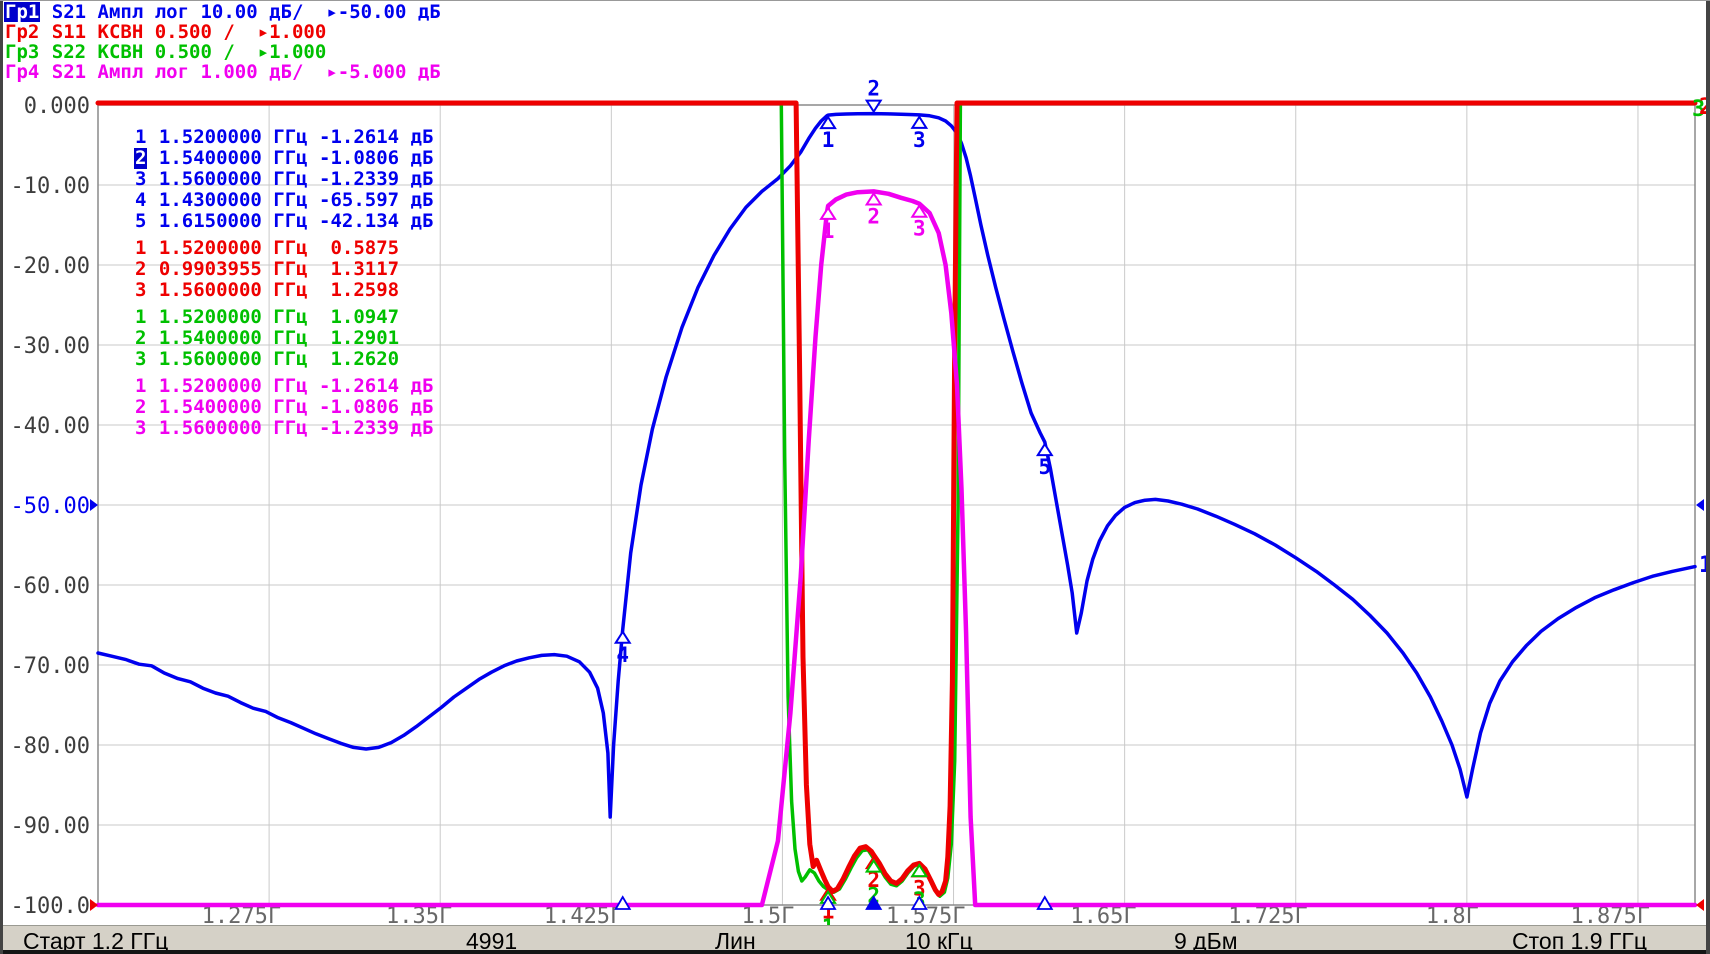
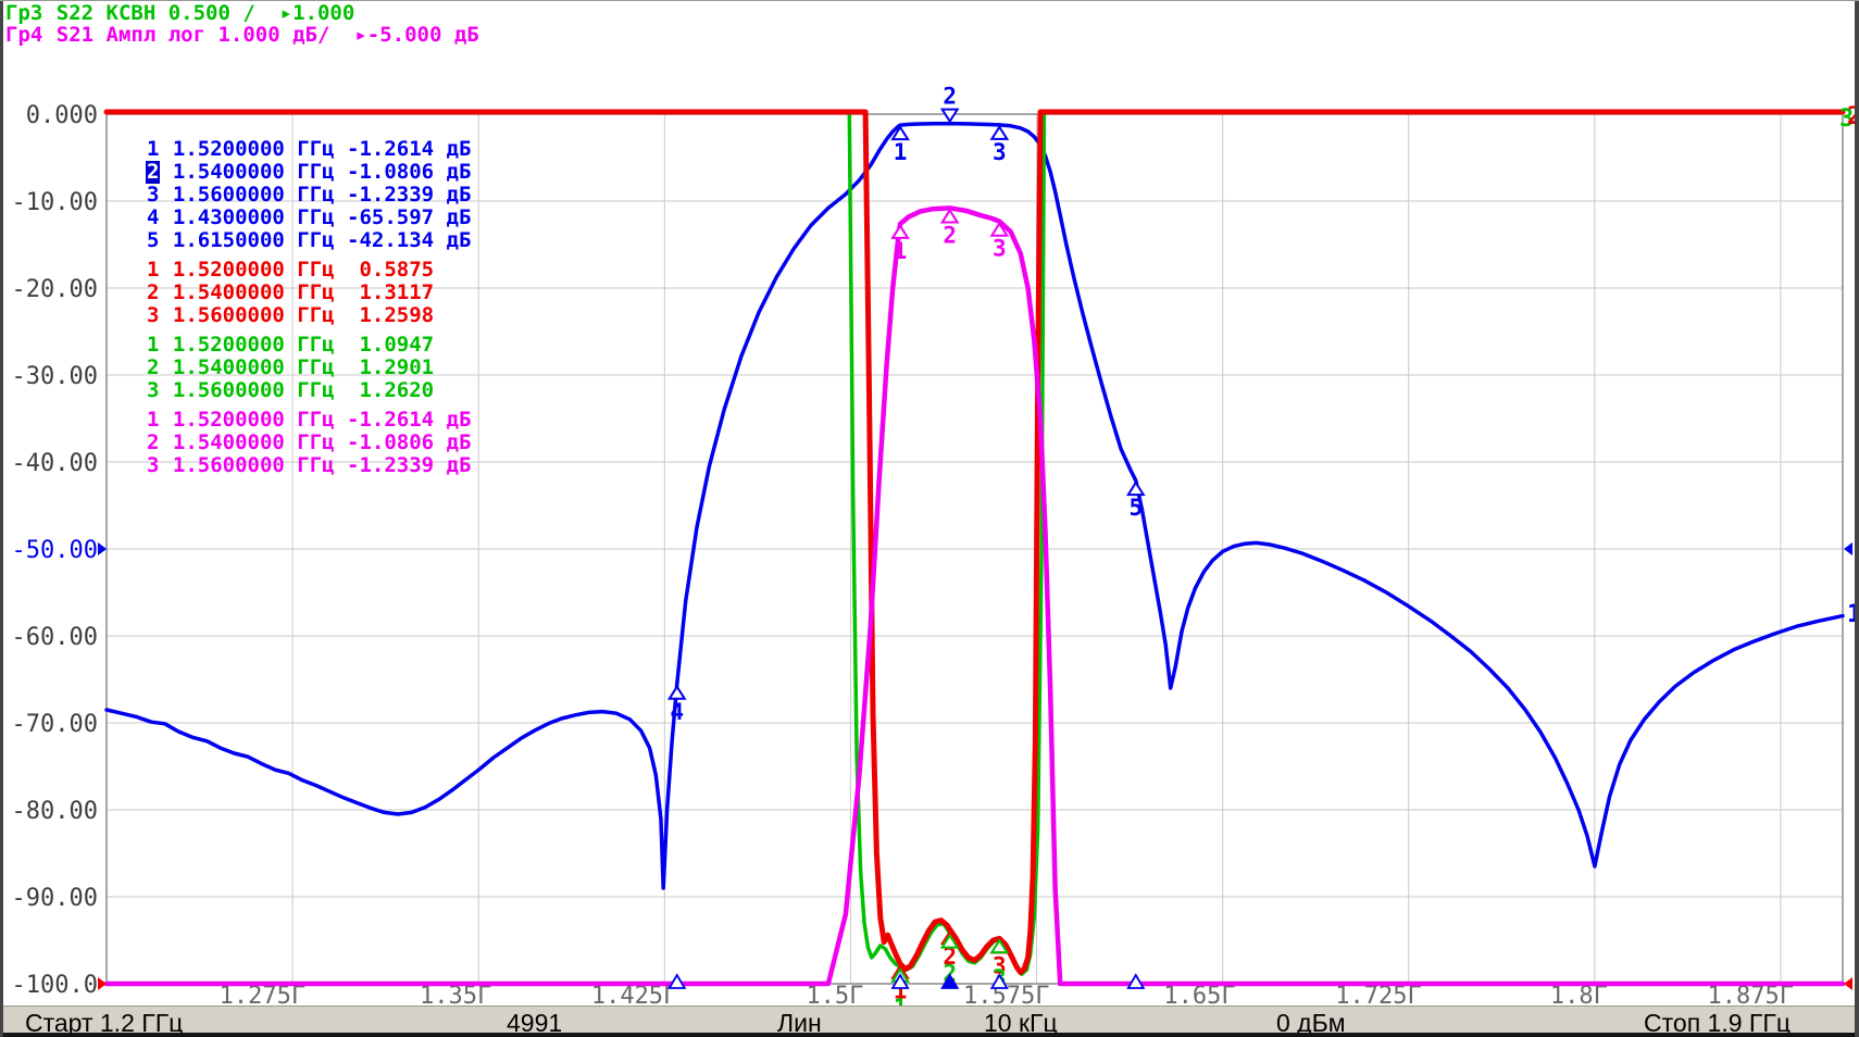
  0.000
  -10.00
  -20.00
  -30.00
  -40.00
  -50.00
  -60.00
  -70.00
  -80.00
  -90.00
  -100.0
  1.275Г
  1.35Г
  1.425Г
  1.5Г
  1.575Г
  1.65Г
  1.725Г
  1.8Г
  1.875Г
  1
  2
  3
  4
  5
  1
  2
  3
  1
  2
  3
  3
- Гр1 S21 Ампл лог 10.00 дБ/ ▸-50.00 дБ
- Гр2 S11 КСВН 0.500 / ▸1.000
  Гр3 S22 КСВН 0.500 / ▸1.000
  Гр4 S21 Ампл лог 1.000 дБ/ ▸-5.000 дБ
  1 1.5200000 ГГц -1.2614 дБ
  2 1.5400000 ГГц -1.0806 дБ
  3 1.5600000 ГГц -1.2339 дБ
  4 1.4300000 ГГц -65.597 дБ
  5 1.6150000 ГГц -42.134 дБ
  1 1.5200000 ГГц 0.5875
- 2 0.9903955 ГГц 1.3117
+ 2 1.5400000 ГГц 1.3117
  3 1.5600000 ГГц 1.2598
  1 1.5200000 ГГц 1.0947
  2 1.5400000 ГГц 1.2901
  3 1.5600000 ГГц 1.2620
  1 1.5200000 ГГц -1.2614 дБ
  2 1.5400000 ГГц -1.0806 дБ
  3 1.5600000 ГГц -1.2339 дБ
  Старт 1.2 ГГц
  4991
  Лин
  10 кГц
- 9 дБм
+ 0 дБм
  Стоп 1.9 ГГц
